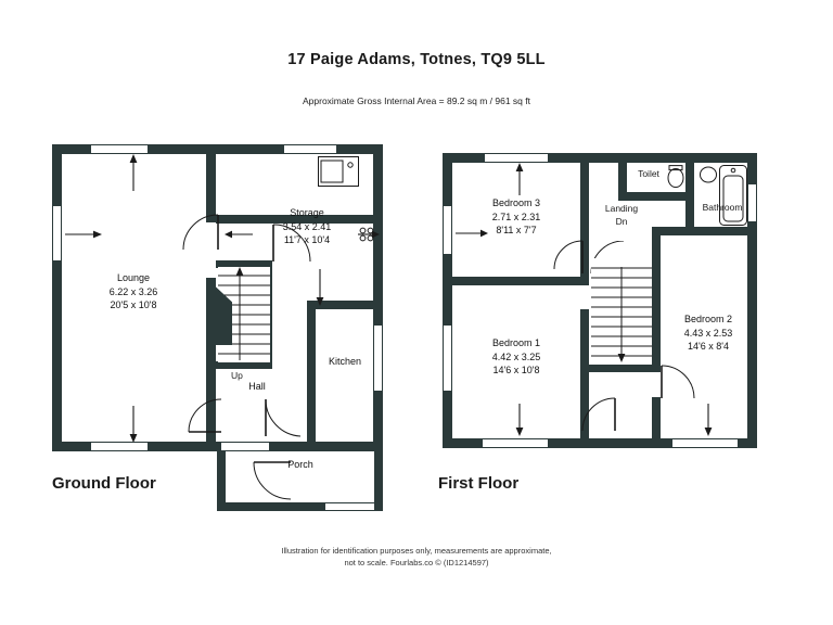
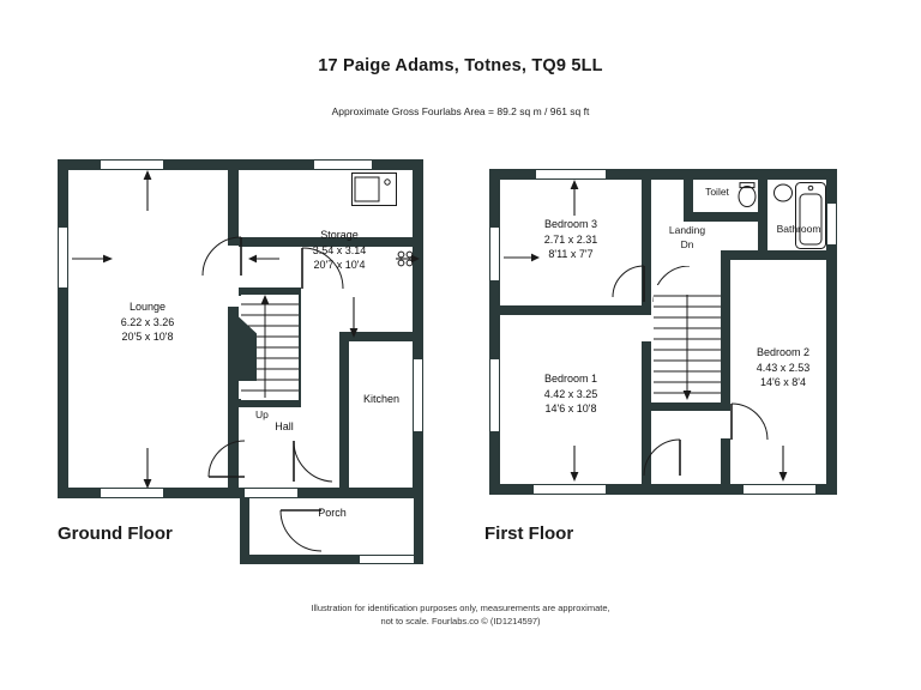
  17 Paige Adams, Totnes, TQ9 5LL
- Approximate Gross Internal Area = 89.2 sq m / 961 sq ft
+ Approximate Gross Fourlabs Area = 89.2 sq m / 961 sq ft
  Up
  Lounge
  6.22 x 3.26
  20'5 x 10'8
  Storage
- 3.54 x 2.41
+ 3.54 x 3.14
- 11'7 x 10'4
+ 20'7 x 10'4
  Kitchen
  Hall
  Porch
  Ground Floor
  Bedroom 3
  2.71 x 2.31
  8'11 x 7'7
  Bedroom 1
  4.42 x 3.25
  14'6 x 10'8
  Bedroom 2
  4.43 x 2.53
  14'6 x 8'4
  Landing
  Dn
  Toilet
  Bathroom
  First Floor
  Illustration for identification purposes only, measurements are approximate,
  not to scale. Fourlabs.co © (ID1214597)
